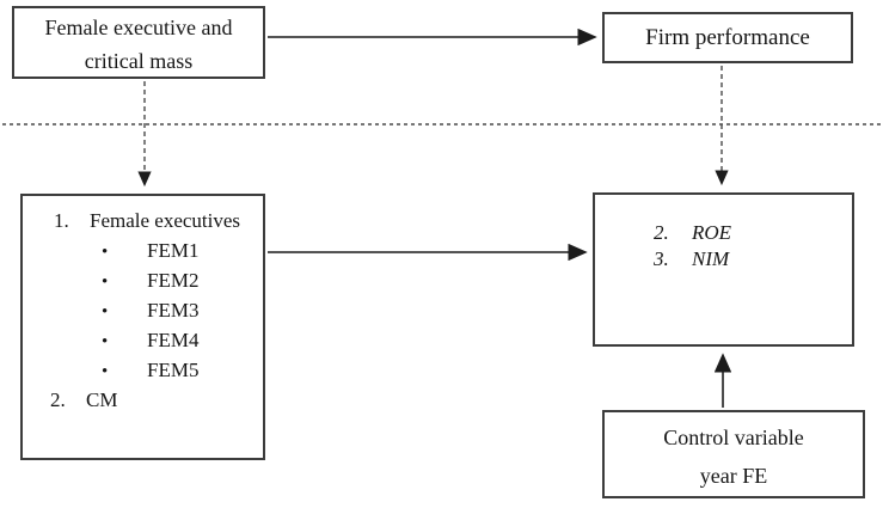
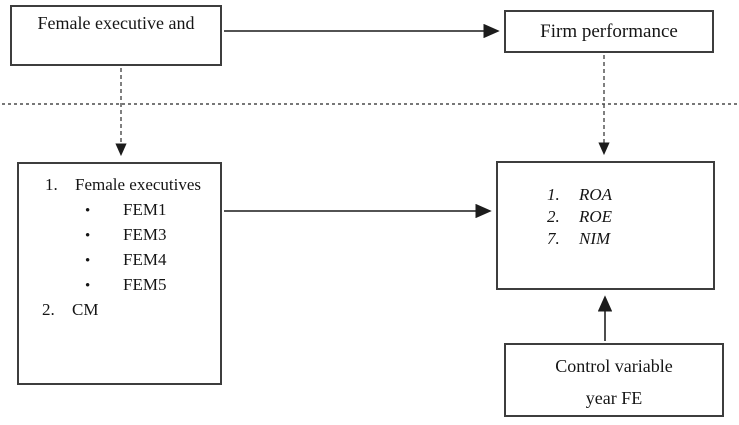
  Female executive and
- critical mass
  Firm performance
  1. Female executives
  • FEM1
- • FEM2
  • FEM3
  • FEM4
  • FEM5
  2. CM
+ 1. ROA
  2. ROE
- 3. NIM
+ 7. NIM
  Control variable
  year FE
